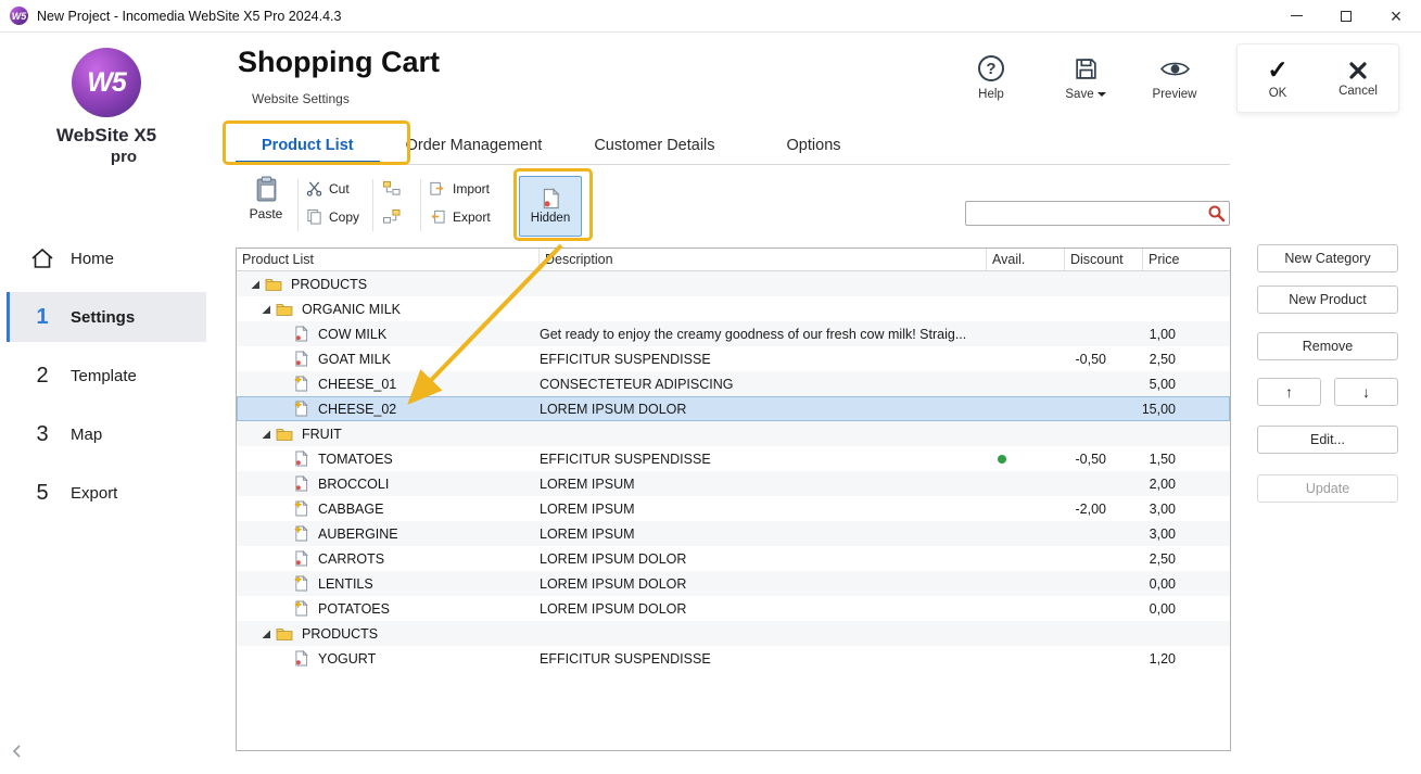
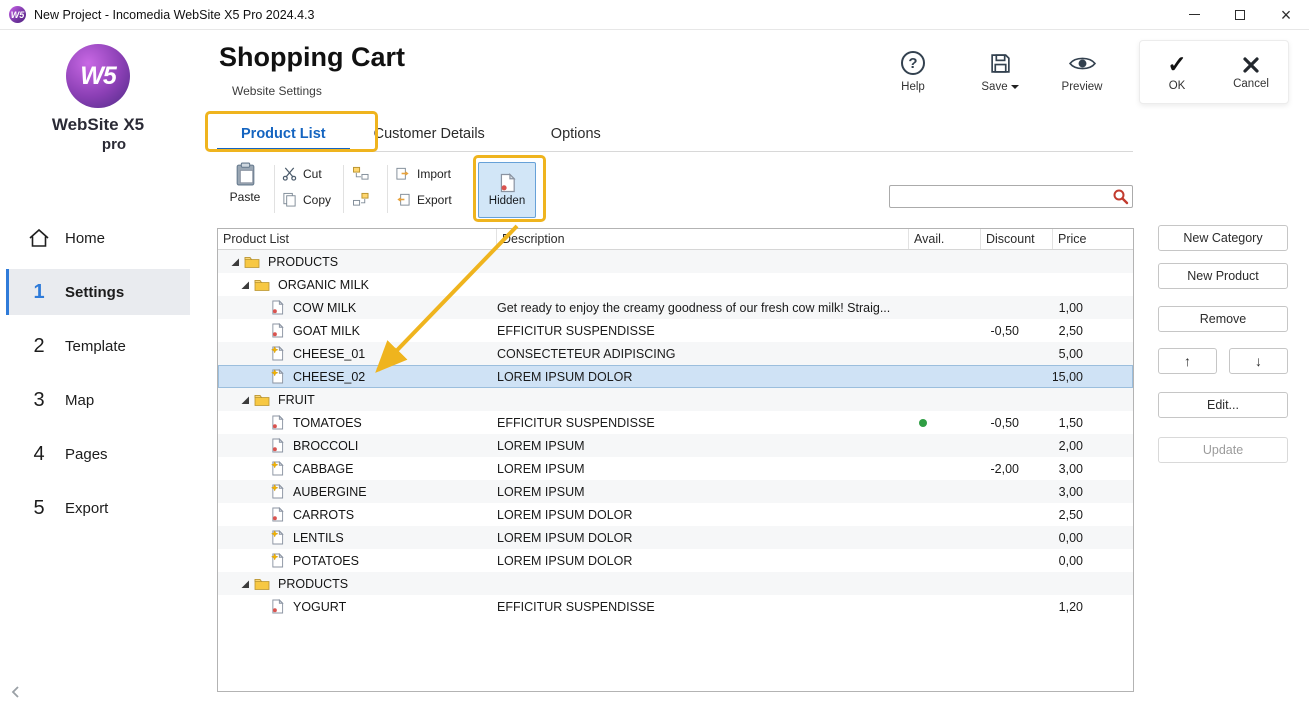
  W5
  New Project - Incomedia WebSite X5 Pro 2024.4.3
  ×
  W5
  WebSite X5
  pro
  Home
  1
  Settings
  2
  Template
  3
  Map
+ 4
+ Pages
  5
  Export
  Shopping Cart
  Website Settings
  ?
  Help
  Save
  Preview
  ✓
  OK
  Cancel
  Product List
- Order Management
  Customer Details
  Options
  Paste
  Cut
  Copy
  Import
  Export
  Hidden
  Product List
  escription
  Avail.
  Discount
  Price
  PRODUCTS
  ORGANIC MILK
  COW MILK
  Get ready to enjoy the creamy goodness of our fresh cow milk! Straig...
  1,00
  GOAT MILK
  EFFICITUR SUSPENDISSE
  -0,50
  2,50
  CHEESE_01
  CONSECTETEUR ADIPISCING
  5,00
  CHEESE_02
  LOREM IPSUM DOLOR
  15,00
  FRUIT
  TOMATOES
  EFFICITUR SUSPENDISSE
  -0,50
  1,50
  BROCCOLI
  LOREM IPSUM
  2,00
  CABBAGE
  LOREM IPSUM
  -2,00
  3,00
  AUBERGINE
  LOREM IPSUM
  3,00
  CARROTS
  LOREM IPSUM DOLOR
  2,50
  LENTILS
  LOREM IPSUM DOLOR
  0,00
  POTATOES
  LOREM IPSUM DOLOR
  0,00
  PRODUCTS
  YOGURT
  EFFICITUR SUSPENDISSE
  1,20
  New Category
  New Product
  Remove
  ↑
  ↓
  Edit...
  Update
